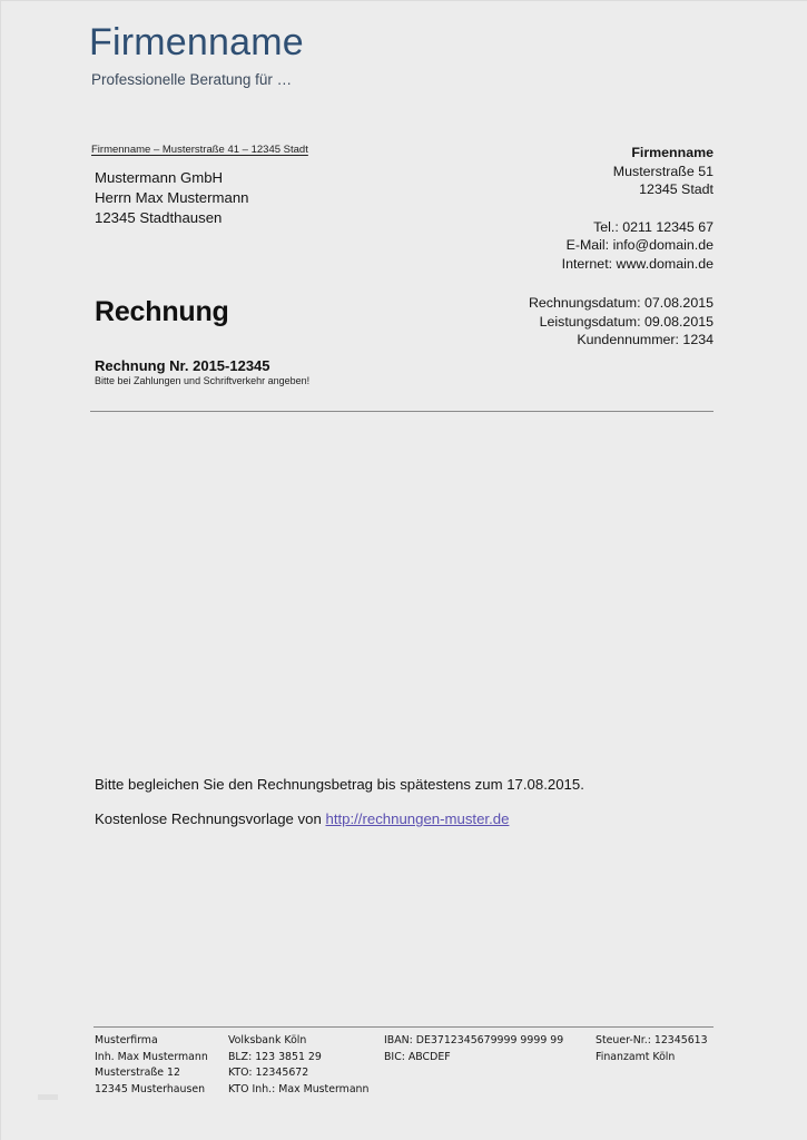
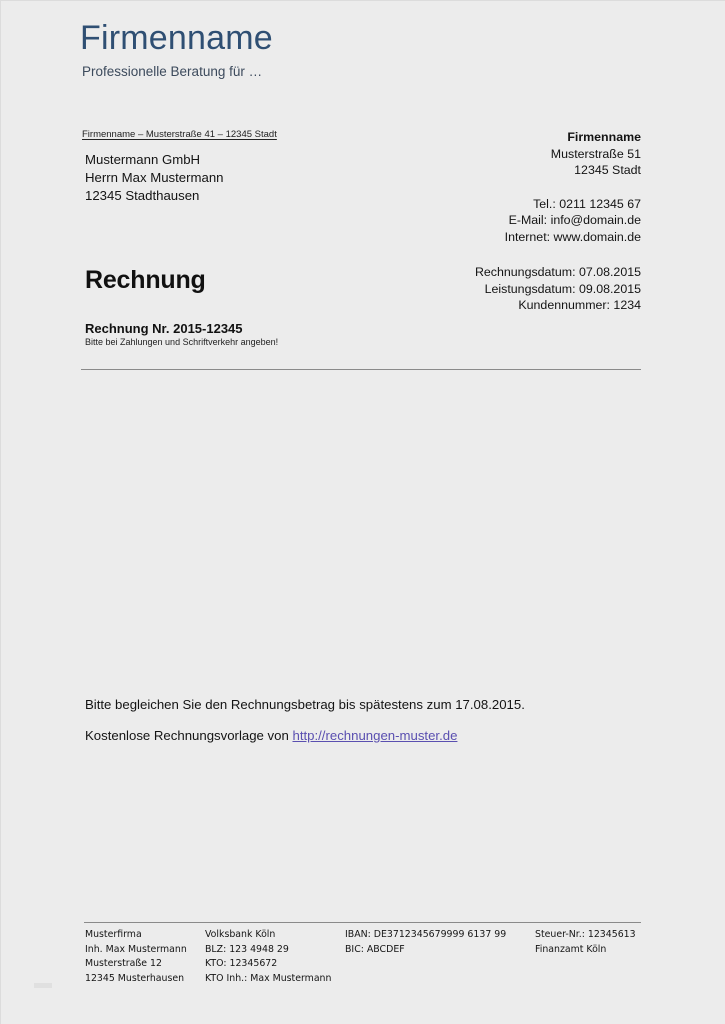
  Firmenname
  Professionelle Beratung für …
  Firmenname – Musterstraße 41 – 12345 Stadt
  Mustermann GmbH
  Herrn Max Mustermann
  12345 Stadthausen
  Firmenname
  Musterstraße 51
  12345 Stadt
  Tel.: 0211 12345 67
  E-Mail: info@domain.de
  Internet: www.domain.de
  Rechnung
  Rechnungsdatum: 07.08.2015
  Leistungsdatum: 09.08.2015
  Kundennummer: 1234
  Rechnung Nr. 2015-12345
  Bitte bei Zahlungen und Schriftverkehr angeben!
  Bitte begleichen Sie den Rechnungsbetrag bis spätestens zum 17.08.2015.
  Kostenlose Rechnungsvorlage von http://rechnungen-muster.de
  Musterfirma
  Inh. Max Mustermann
  Musterstraße 12
  12345 Musterhausen
  Volksbank Köln
- BLZ: 123 3851 29
+ BLZ: 123 4948 29
  KTO: 12345672
  KTO Inh.: Max Mustermann
- IBAN: DE3712345679999 9999 99
+ IBAN: DE3712345679999 6137 99
  BIC: ABCDEF
  Steuer-Nr.: 12345613
  Finanzamt Köln
